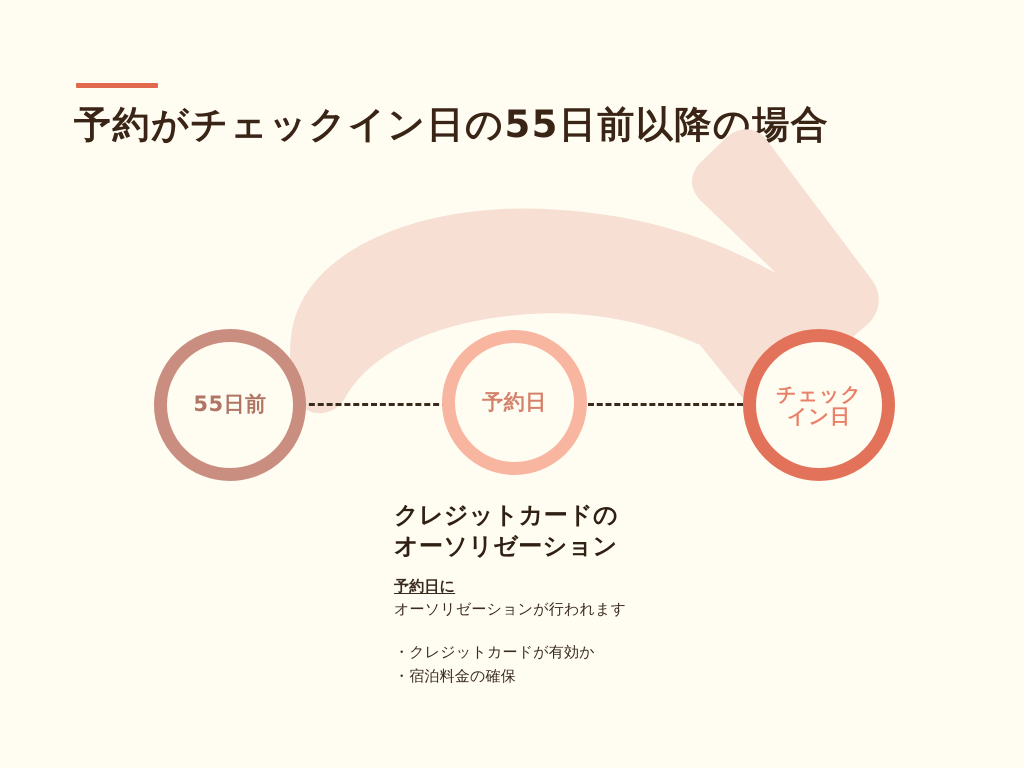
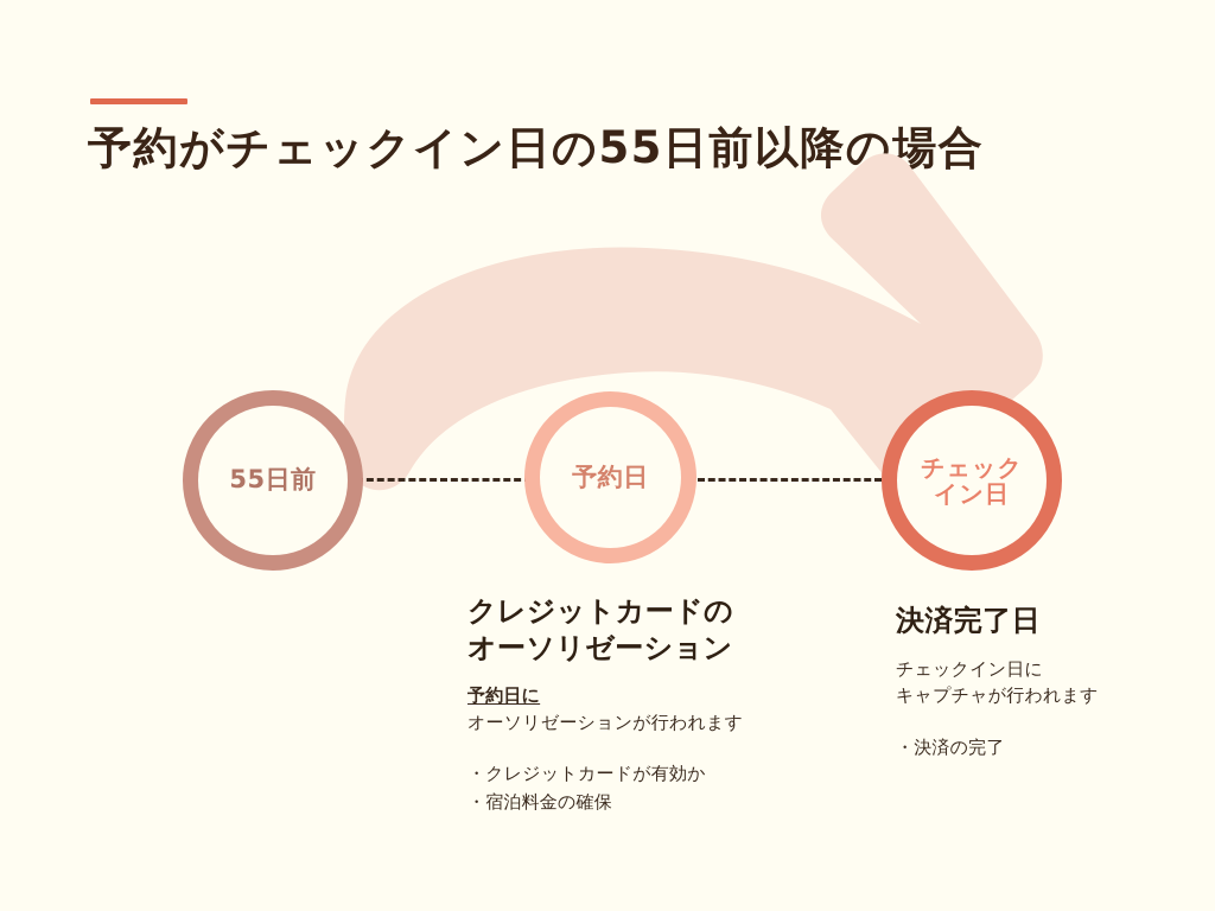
  予約がチェックイン日の55日前以降の場合
  55日前
  予約日
  チェック
  イン日
  クレジットカードの
  オーソリゼーション
  予約日に
  オーソリゼーションが行われます
  ・クレジットカードが有効か
  ・宿泊料金の確保
+ 決済完了日
+ チェックイン日に
+ キャプチャが行われます
+ ・決済の完了
